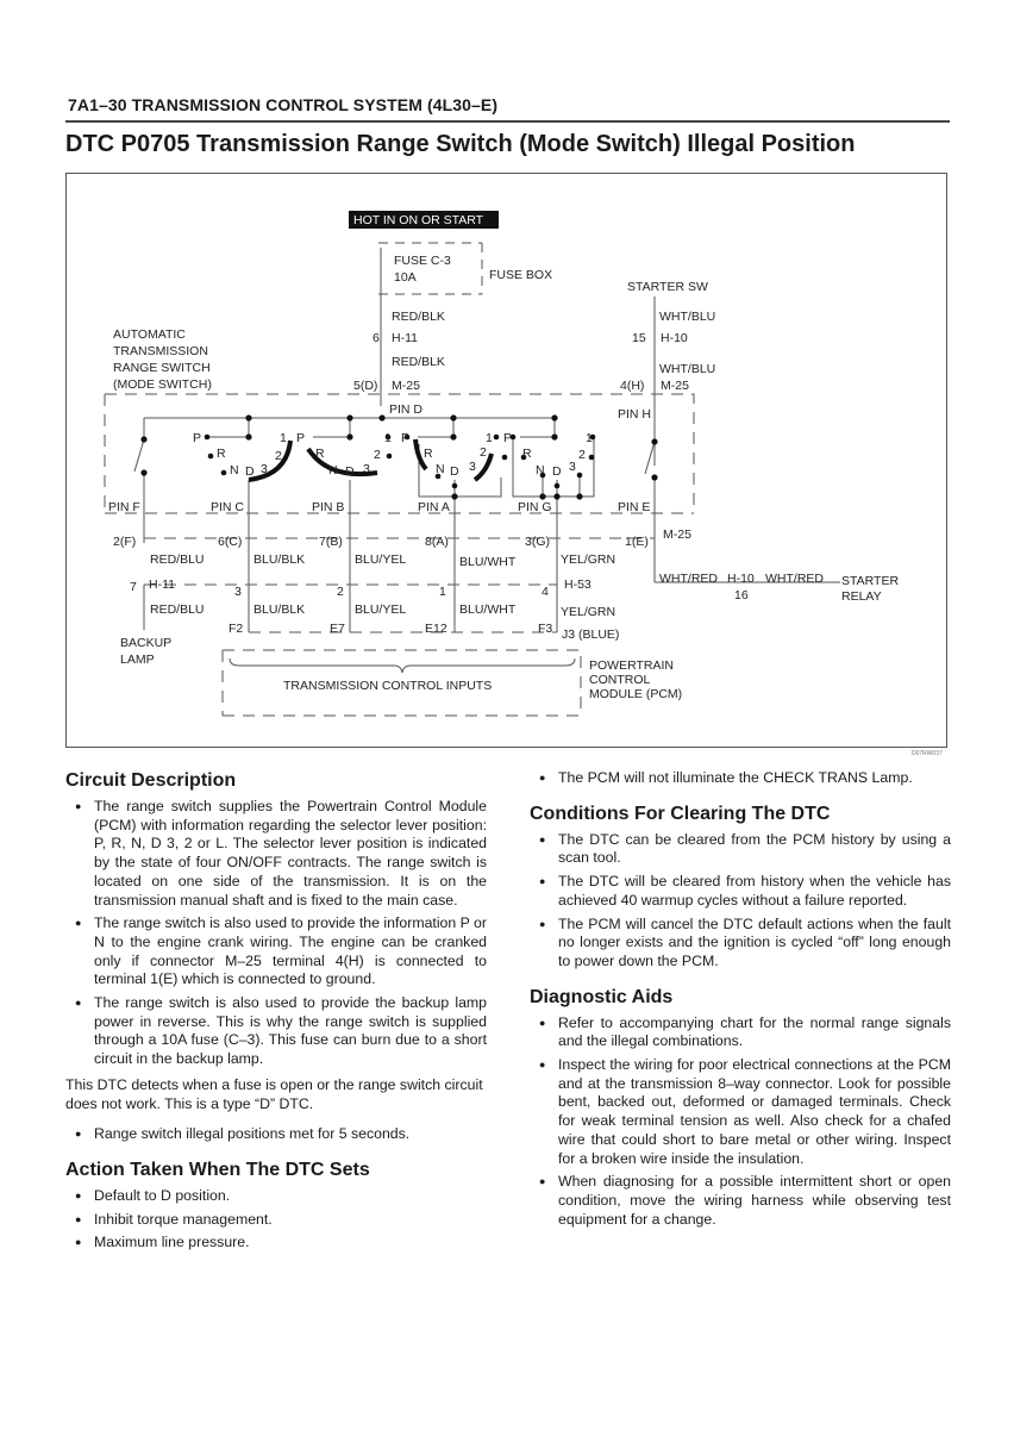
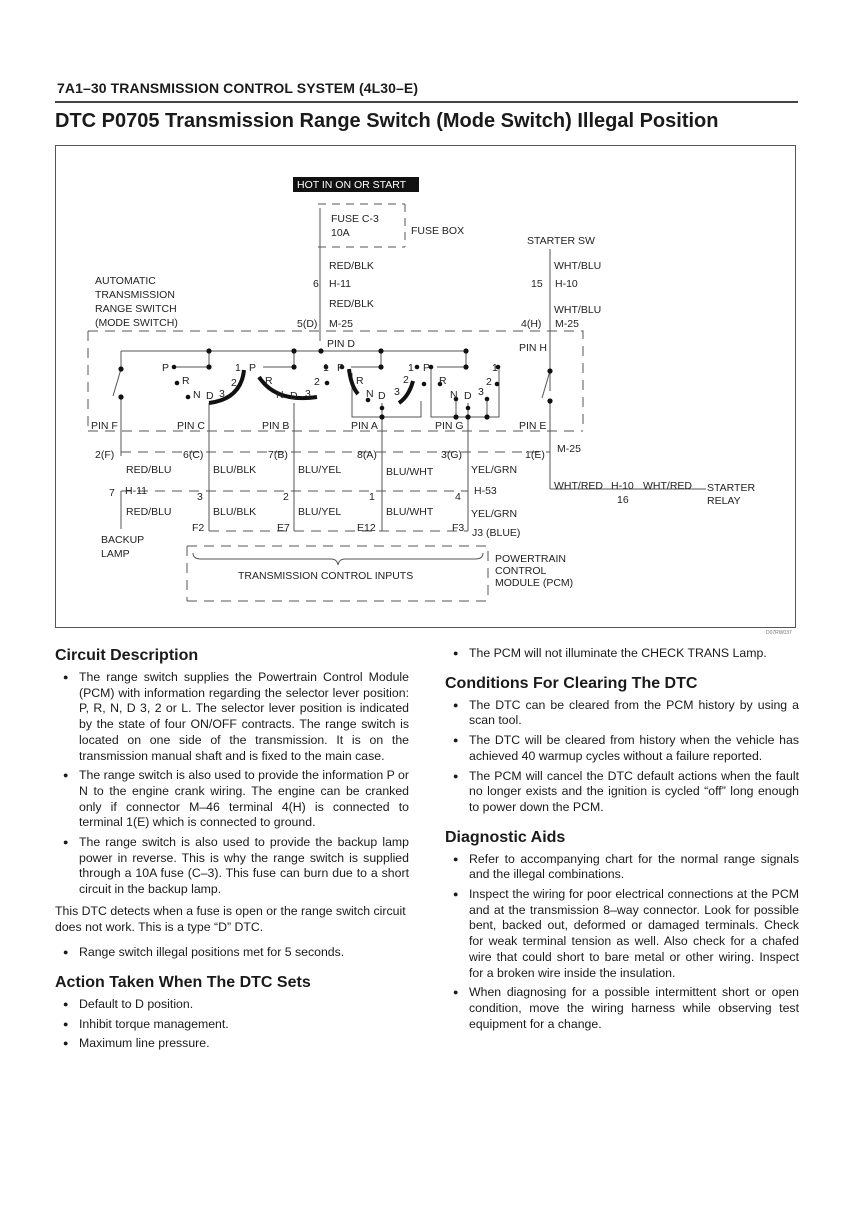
  7A1–30 TRANSMISSION CONTROL SYSTEM (4L30–E)
  DTC P0705 Transmission Range Switch (Mode Switch) Illegal Position
  HOT IN ON OR START
  FUSE C-3
  10A
  FUSE BOX
  STARTER SW
  RED/BLK
  6
  H-11
  RED/BLK
  5(D)
  M-25
  WHT/BLU
  15
  H-10
  WHT/BLU
  4(H)
  M-25
  AUTOMATIC
  TRANSMISSION
  RANGE SWITCH
  (MODE SWITCH)
  PIN D
  PIN H
  P
  R
  N
  D
  3
  2
  1
  P
  R
  N
  D
  3
  2
  1
  P
  R
  N
  D
  3
  2
  1
  P
  R
  N
  D
  3
  2
  1
  PIN F
  PIN C
  PIN B
  PIN A
  PIN G
  PIN E
  2(F)
  6(C)
  7(B)
  8(A)
  3(G)
  1(E)
  M-25
  RED/BLU
  BLU/BLK
  BLU/YEL
  BLU/WHT
  YEL/GRN
  7
  H-11
  3
  2
  1
  4
  H-53
  WHT/RED
  H-10
  16
  WHT/RED
  STARTER
  RELAY
  RED/BLU
  BLU/BLK
  BLU/YEL
  BLU/WHT
  YEL/GRN
  F2
  E7
  E12
  F3
  J3 (BLUE)
  BACKUP
  LAMP
  TRANSMISSION CONTROL INPUTS
  POWERTRAIN
  CONTROL
  MODULE (PCM)
  Circuit Description
  The range switch supplies the Powertrain Control Module (PCM) with information regarding the selector lever position: P, R, N, D 3, 2 or L. The selector lever position is indicated by the state of four ON/OFF contracts. The range switch is located on one side of the transmission. It is on the transmission manual shaft and is fixed to the main case.
- The range switch is also used to provide the information P or N to the engine crank wiring. The engine can be cranked only if connector M–25 terminal 4(H) is connected to terminal 1(E) which is connected to ground.
+ The range switch is also used to provide the information P or N to the engine crank wiring. The engine can be cranked only if connector M–46 terminal 4(H) is connected to terminal 1(E) which is connected to ground.
  The range switch is also used to provide the backup lamp power in reverse. This is why the range switch is supplied through a 10A fuse (C–3). This fuse can burn due to a short circuit in the backup lamp.
  This DTC detects when a fuse is open or the range switch circuit does not work. This is a type “D” DTC.
  Range switch illegal positions met for 5 seconds.
  Action Taken When The DTC Sets
  Default to D position.
  Inhibit torque management.
  Maximum line pressure.
  The PCM will not illuminate the CHECK TRANS Lamp.
  Conditions For Clearing The DTC
  The DTC can be cleared from the PCM history by using a scan tool.
  The DTC will be cleared from history when the vehicle has achieved 40 warmup cycles without a failure reported.
  The PCM will cancel the DTC default actions when the fault no longer exists and the ignition is cycled “off” long enough to power down the PCM.
  Diagnostic Aids
  Refer to accompanying chart for the normal range signals and the illegal combinations.
  Inspect the wiring for poor electrical connections at the PCM and at the transmission 8–way connector. Look for possible bent, backed out, deformed or damaged terminals. Check for weak terminal tension as well. Also check for a chafed wire that could short to bare metal or other wiring. Inspect for a broken wire inside the insulation.
  When diagnosing for a possible intermittent short or open condition, move the wiring harness while observing test equipment for a change.
